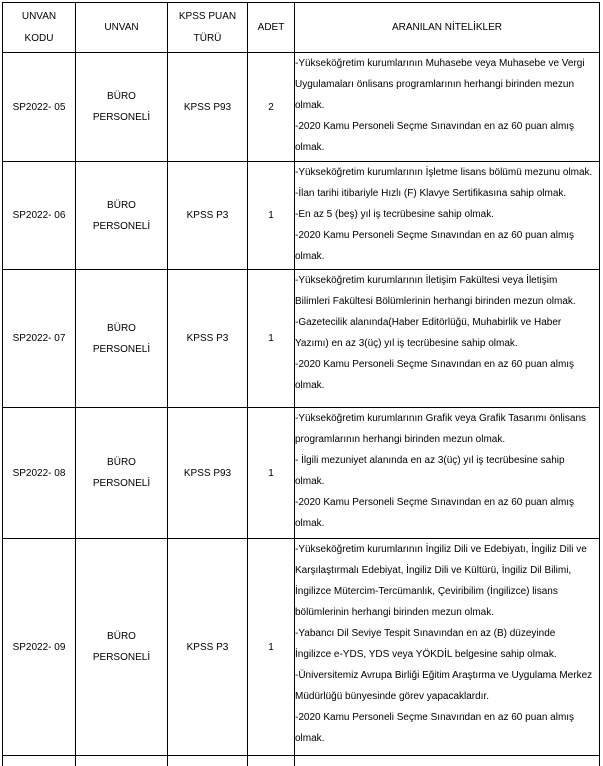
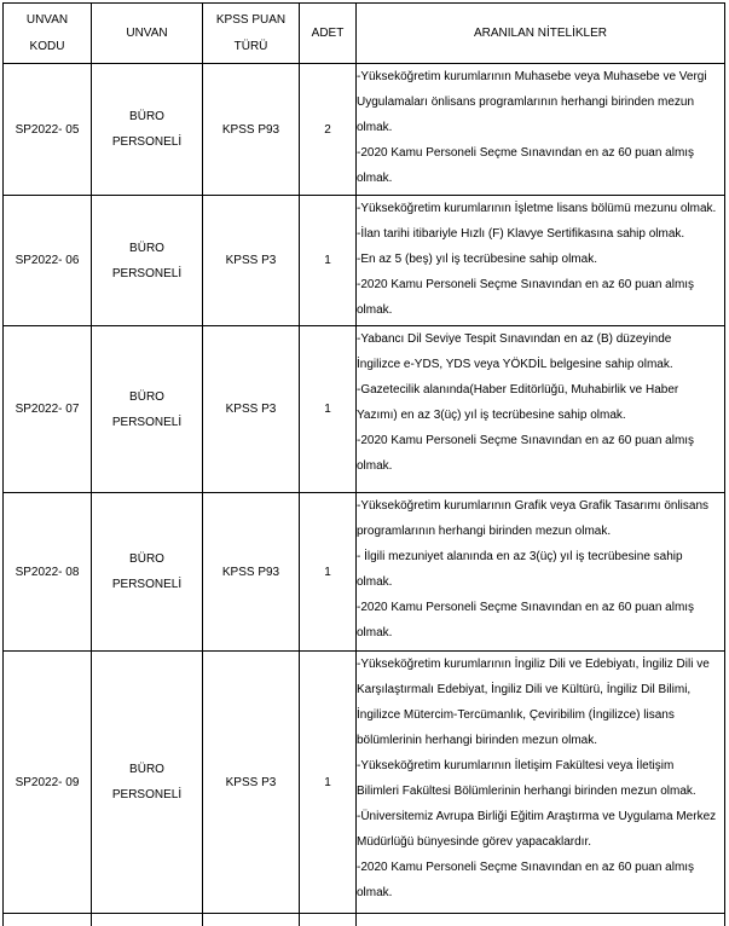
  UNVAN KODU	UNVAN	KPSS PUAN TÜRÜ	ADET	ARANILAN NİTELİKLER
  SP2022- 05	BÜRO PERSONELİ	KPSS P93	2	-Yükseköğretim kurumlarının Muhasebe veya Muhasebe ve Vergi Uygulamaları önlisans programlarının herhangi birinden mezun olmak.-2020 Kamu Personeli Seçme Sınavından en az 60 puan almış olmak.
  SP2022- 06	BÜRO PERSONELİ	KPSS P3	1	-Yükseköğretim kurumlarının İşletme lisans bölümü mezunu olmak.-İlan tarihi itibariyle Hızlı (F) Klavye Sertifikasına sahip olmak.-En az 5 (beş) yıl iş tecrübesine sahip olmak.-2020 Kamu Personeli Seçme Sınavından en az 60 puan almış olmak.
- SP2022- 07	BÜRO PERSONELİ	KPSS P3	1	-Yükseköğretim kurumlarının İletişim Fakültesi veya İletişim Bilimleri Fakültesi Bölümlerinin herhangi birinden mezun olmak.-Gazetecilik alanında(Haber Editörlüğü, Muhabirlik ve Haber Yazımı) en az 3(üç) yıl iş tecrübesine sahip olmak.-2020 Kamu Personeli Seçme Sınavından en az 60 puan almış olmak.
+ SP2022- 07	BÜRO PERSONELİ	KPSS P3	1	-Yabancı Dil Seviye Tespit Sınavından en az (B) düzeyinde İngilizce e-YDS, YDS veya YÖKDİL belgesine sahip olmak.-Gazetecilik alanında(Haber Editörlüğü, Muhabirlik ve Haber Yazımı) en az 3(üç) yıl iş tecrübesine sahip olmak.-2020 Kamu Personeli Seçme Sınavından en az 60 puan almış olmak.
  SP2022- 08	BÜRO PERSONELİ	KPSS P93	1	-Yükseköğretim kurumlarının Grafik veya Grafik Tasarımı önlisans programlarının herhangi birinden mezun olmak.- İlgili mezuniyet alanında en az 3(üç) yıl iş tecrübesine sahip olmak.-2020 Kamu Personeli Seçme Sınavından en az 60 puan almış olmak.
- SP2022- 09	BÜRO PERSONELİ	KPSS P3	1	-Yükseköğretim kurumlarının İngiliz Dili ve Edebiyatı, İngiliz Dili ve Karşılaştırmalı Edebiyat, İngiliz Dili ve Kültürü, İngiliz Dil Bilimi, İngilizce Mütercim-Tercümanlık, Çeviribilim (İngilizce) lisans bölümlerinin herhangi birinden mezun olmak.-Yabancı Dil Seviye Tespit Sınavından en az (B) düzeyinde İngilizce e-YDS, YDS veya YÖKDİL belgesine sahip olmak.-Üniversitemiz Avrupa Birliği Eğitim Araştırma ve Uygulama Merkez Müdürlüğü bünyesinde görev yapacaklardır.-2020 Kamu Personeli Seçme Sınavından en az 60 puan almış olmak.
+ SP2022- 09	BÜRO PERSONELİ	KPSS P3	1	-Yükseköğretim kurumlarının İngiliz Dili ve Edebiyatı, İngiliz Dili ve Karşılaştırmalı Edebiyat, İngiliz Dili ve Kültürü, İngiliz Dil Bilimi, İngilizce Mütercim-Tercümanlık, Çeviribilim (İngilizce) lisans bölümlerinin herhangi birinden mezun olmak.-Yükseköğretim kurumlarının İletişim Fakültesi veya İletişim Bilimleri Fakültesi Bölümlerinin herhangi birinden mezun olmak.-Üniversitemiz Avrupa Birliği Eğitim Araştırma ve Uygulama Merkez Müdürlüğü bünyesinde görev yapacaklardır.-2020 Kamu Personeli Seçme Sınavından en az 60 puan almış olmak.
